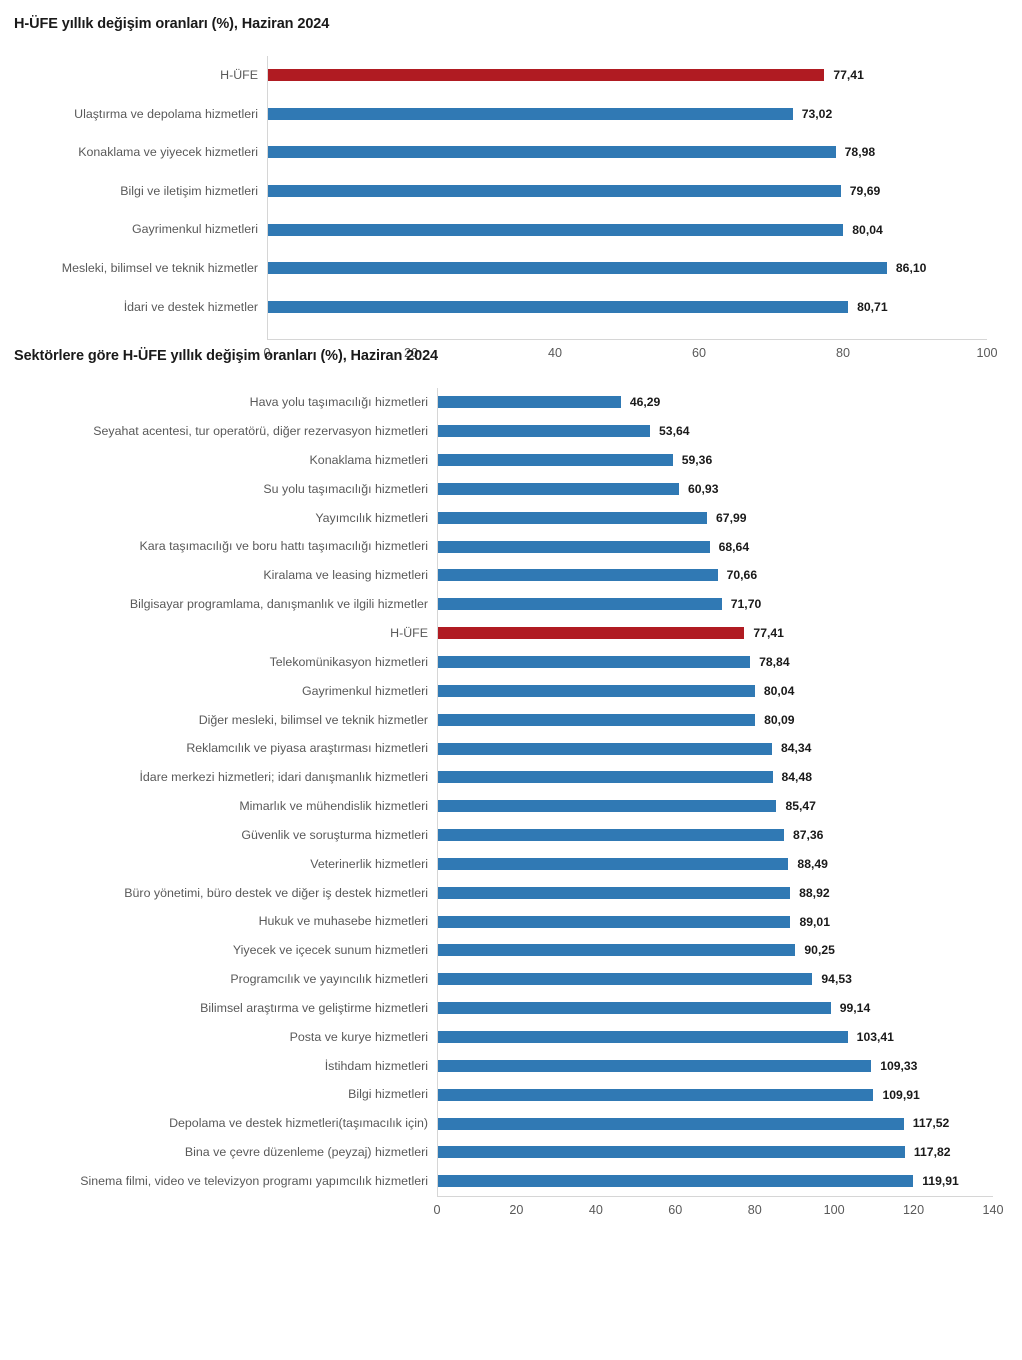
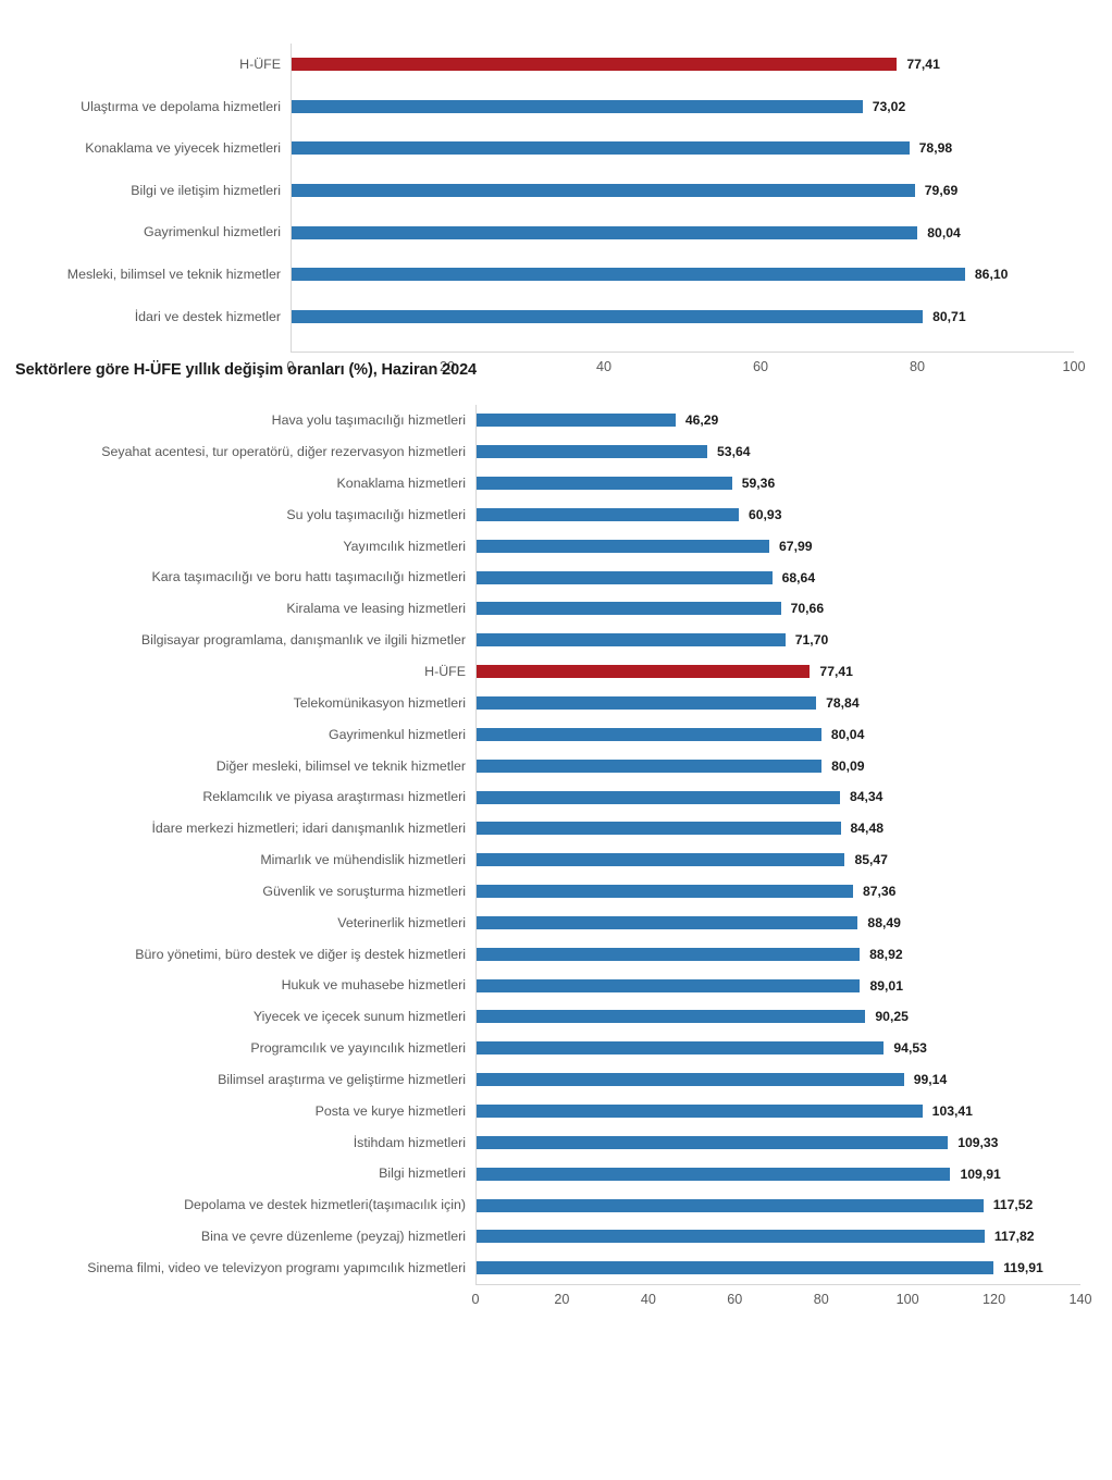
- H-ÜFE yıllık değişim oranları (%), Haziran 2024
  H-ÜFE
  77,41
  Ulaştırma ve depolama hizmetleri
  73,02
  Konaklama ve yiyecek hizmetleri
  78,98
  Bilgi ve iletişim hizmetleri
  79,69
  Gayrimenkul hizmetleri
  80,04
  Mesleki, bilimsel ve teknik hizmetler
  86,10
  İdari ve destek hizmetler
  80,71
  0
  20
  40
  60
  80
  100
  Sektörlere göre H-ÜFE yıllık değişim oranları (%), Haziran 2024
  Hava yolu taşımacılığı hizmetleri
  46,29
  Seyahat acentesi, tur operatörü, diğer rezervasyon hizmetleri
  53,64
  Konaklama hizmetleri
  59,36
  Su yolu taşımacılığı hizmetleri
  60,93
  Yayımcılık hizmetleri
  67,99
  Kara taşımacılığı ve boru hattı taşımacılığı hizmetleri
  68,64
  Kiralama ve leasing hizmetleri
  70,66
  Bilgisayar programlama, danışmanlık ve ilgili hizmetler
  71,70
  H-ÜFE
  77,41
  Telekomünikasyon hizmetleri
  78,84
  Gayrimenkul hizmetleri
  80,04
  Diğer mesleki, bilimsel ve teknik hizmetler
  80,09
  Reklamcılık ve piyasa araştırması hizmetleri
  84,34
  İdare merkezi hizmetleri; idari danışmanlık hizmetleri
  84,48
  Mimarlık ve mühendislik hizmetleri
  85,47
  Güvenlik ve soruşturma hizmetleri
  87,36
  Veterinerlik hizmetleri
  88,49
  Büro yönetimi, büro destek ve diğer iş destek hizmetleri
  88,92
  Hukuk ve muhasebe hizmetleri
  89,01
  Yiyecek ve içecek sunum hizmetleri
  90,25
  Programcılık ve yayıncılık hizmetleri
  94,53
  Bilimsel araştırma ve geliştirme hizmetleri
  99,14
  Posta ve kurye hizmetleri
  103,41
  İstihdam hizmetleri
  109,33
  Bilgi hizmetleri
  109,91
  Depolama ve destek hizmetleri(taşımacılık için)
  117,52
  Bina ve çevre düzenleme (peyzaj) hizmetleri
  117,82
  Sinema filmi, video ve televizyon programı yapımcılık hizmetleri
  119,91
  0
  20
  40
  60
  80
  100
  120
  140
